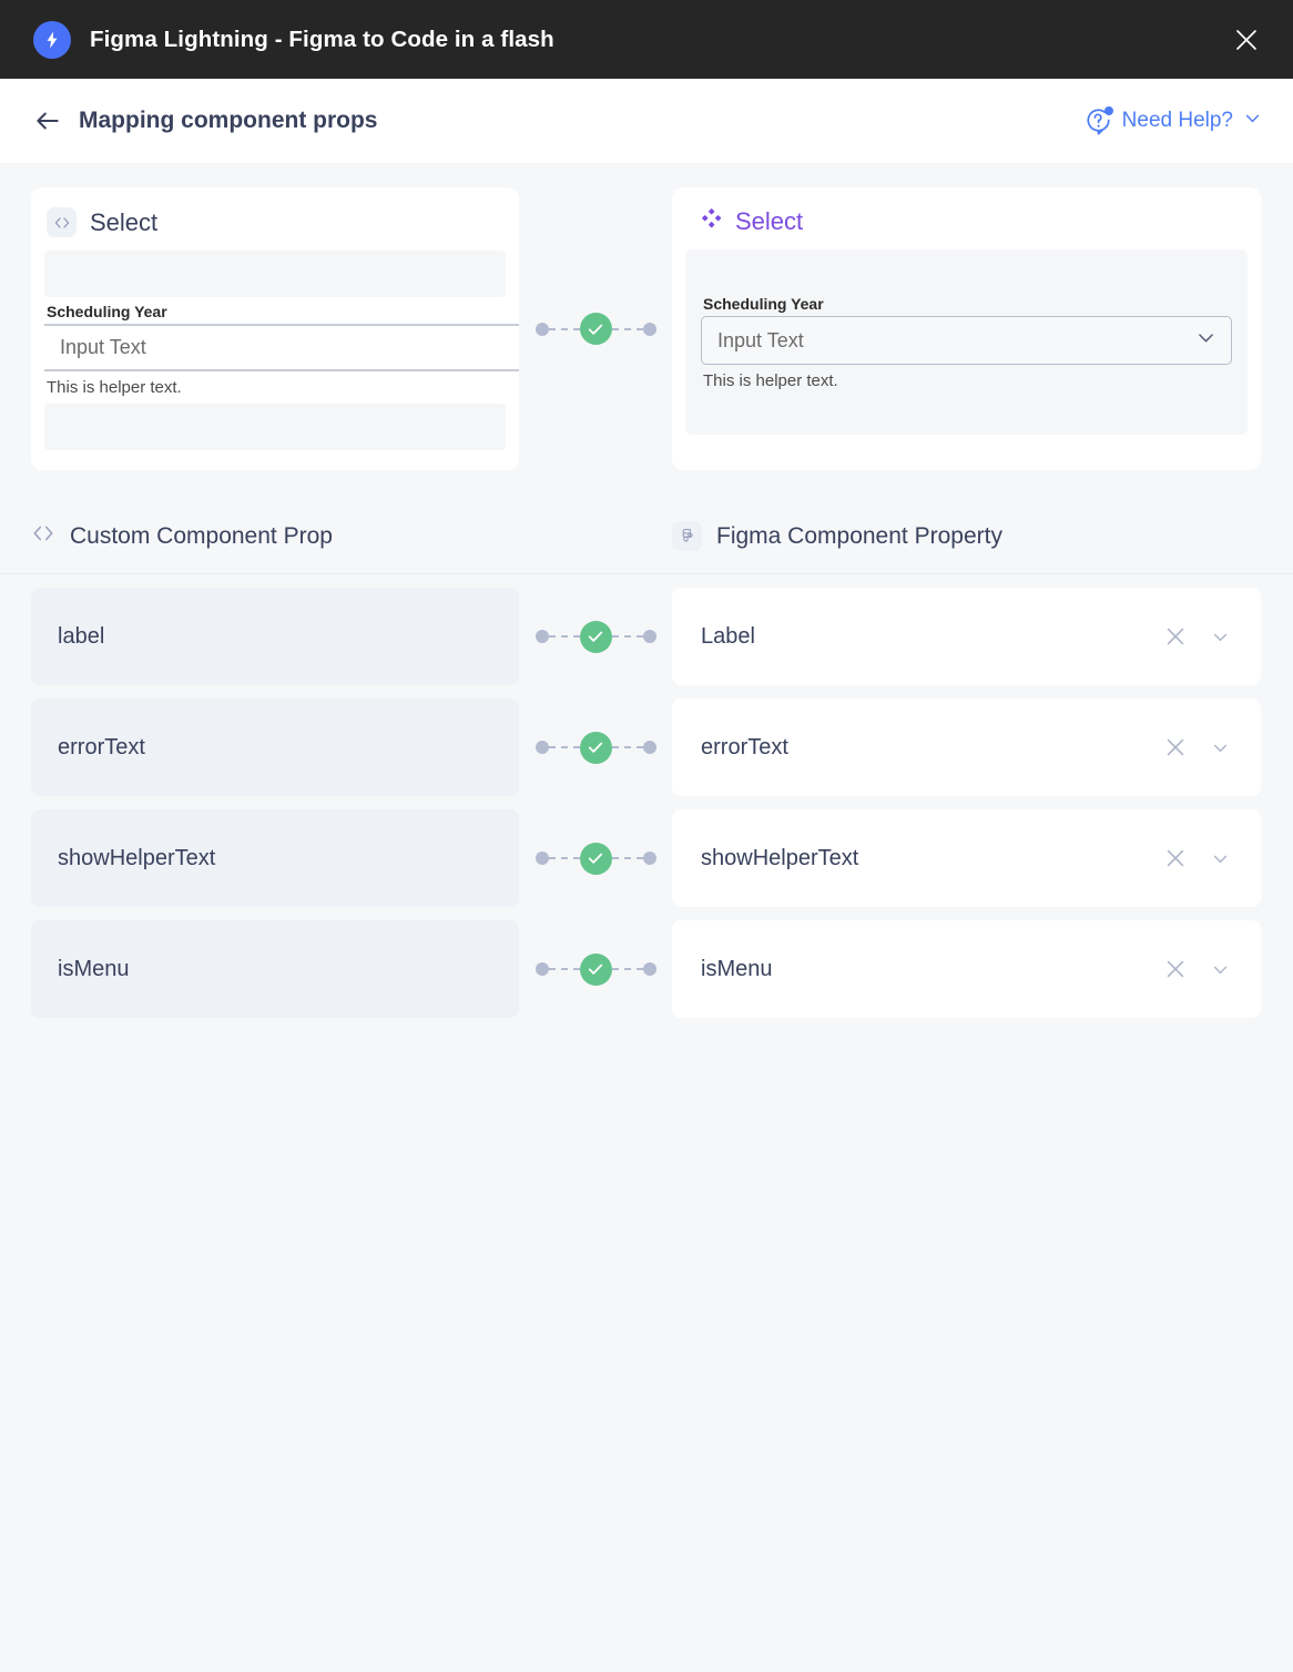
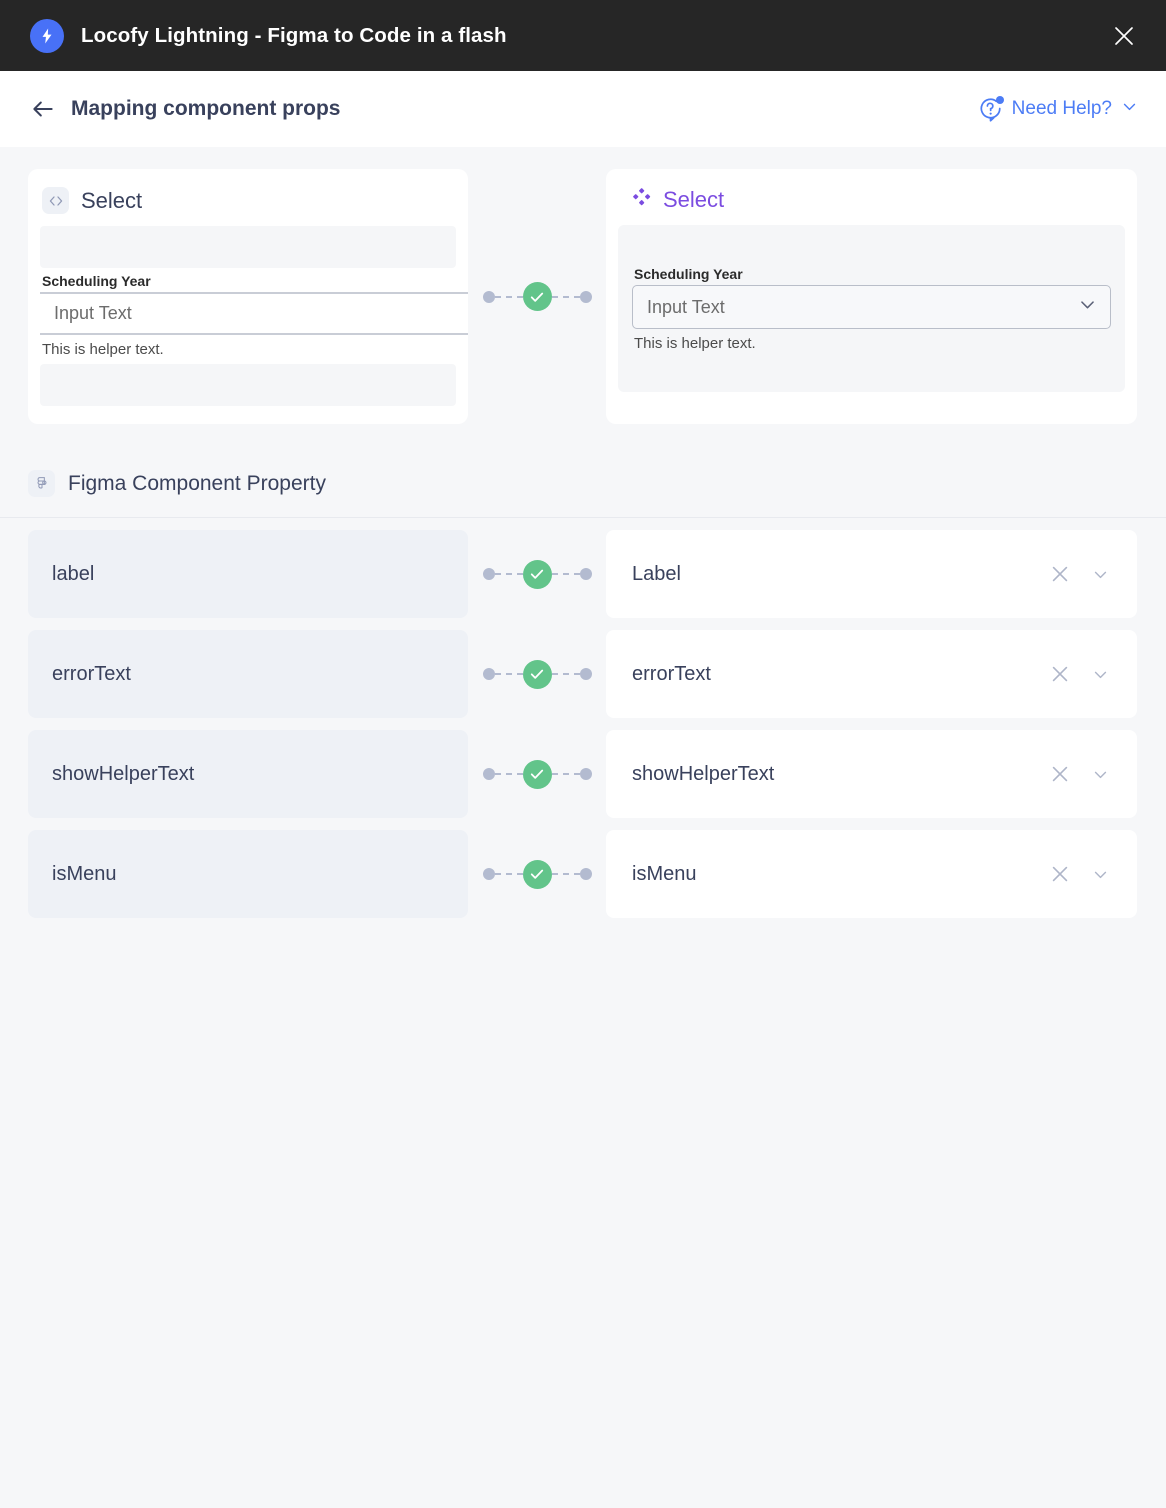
- Figma Lightning - Figma to Code in a flash
+ Locofy Lightning - Figma to Code in a flash
  Mapping component props
  Need Help?
  Select
  Scheduling Year
  Input Text
  This is helper text.
  Select
  Scheduling Year
  Input Text
  This is helper text.
- Custom Component Prop
  Figma Component Property
  label
  Label
  errorText
  errorText
  showHelperText
  showHelperText
  isMenu
  isMenu
